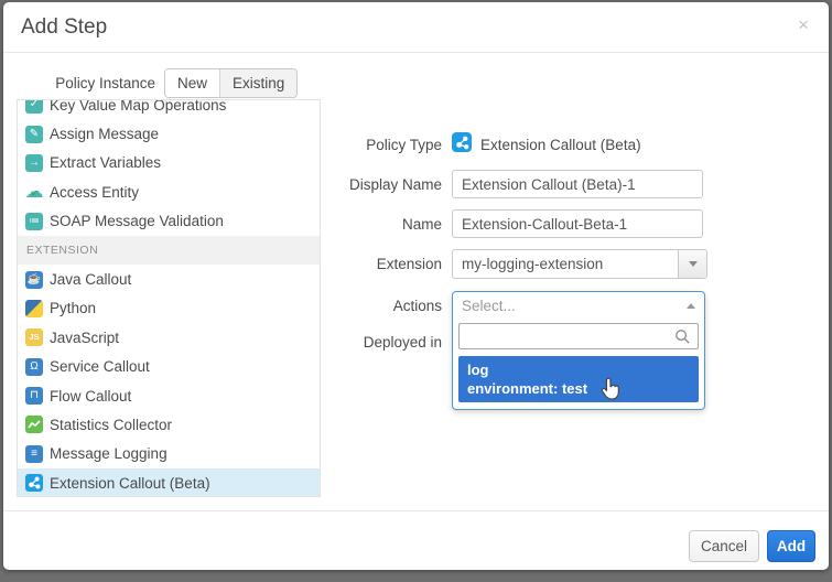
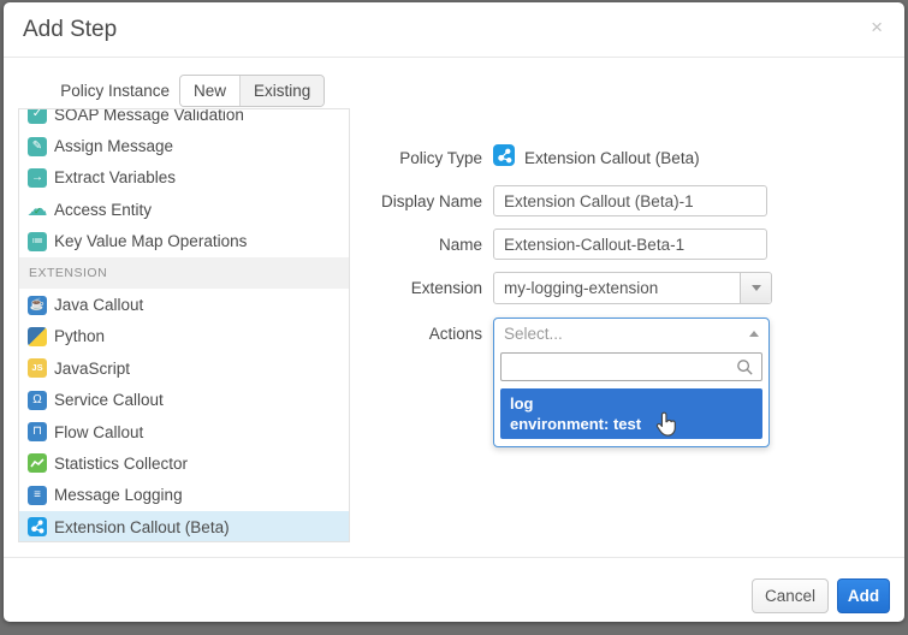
  Add Step
  ×
  Policy Instance
  New
  Existing
  ✓
- Key Value Map Operations
+ SOAP Message Validation
  ✎
  Assign Message
  →
  Extract Variables
  ☁
  ✓
  Access Entity
  ≔
- SOAP Message Validation
+ Key Value Map Operations
  EXTENSION
  ☕
  Java Callout
  Python
  JS
  JavaScript
  Ω
  Service Callout
  ⊓
  Flow Callout
  Statistics Collector
  ≡
  Message Logging
  Extension Callout (Beta)
  Policy Type
  Extension Callout (Beta)
  Display Name
  Extension Callout (Beta)-1
  Name
  Extension-Callout-Beta-1
  Extension
  my-logging-extension
  Actions
- Deployed in
  Select...
  log
  environment: test
  Cancel
  Add
